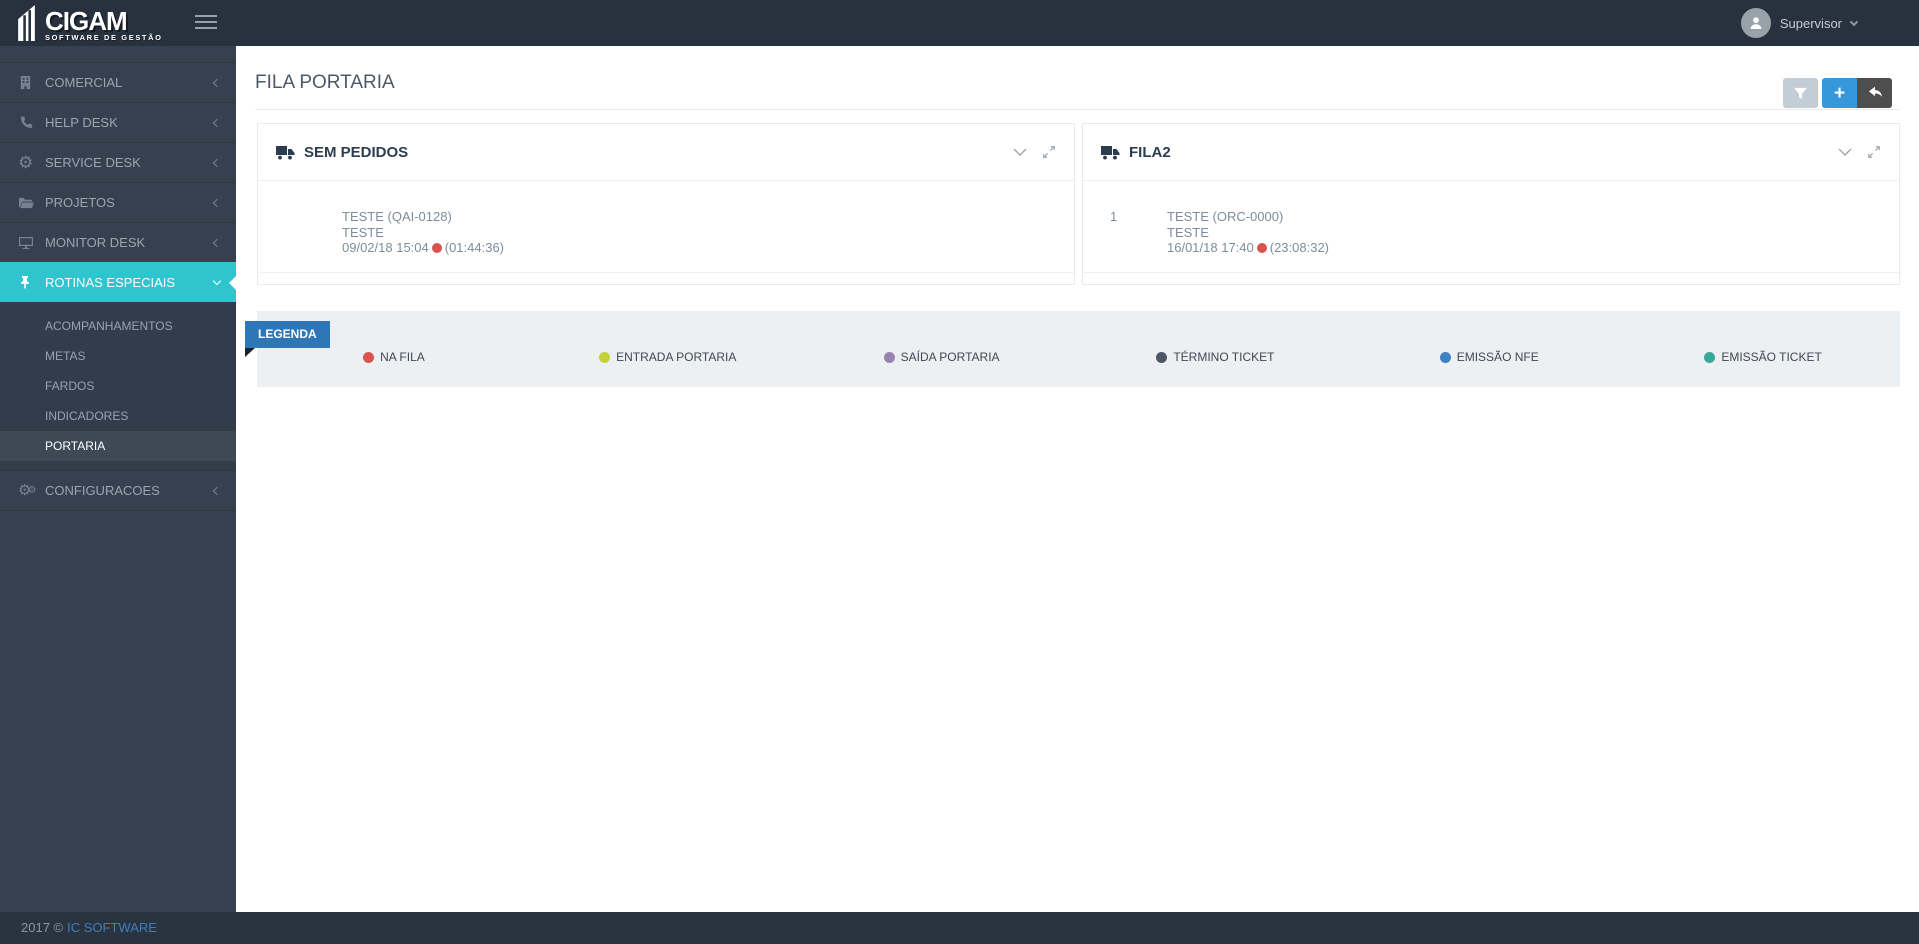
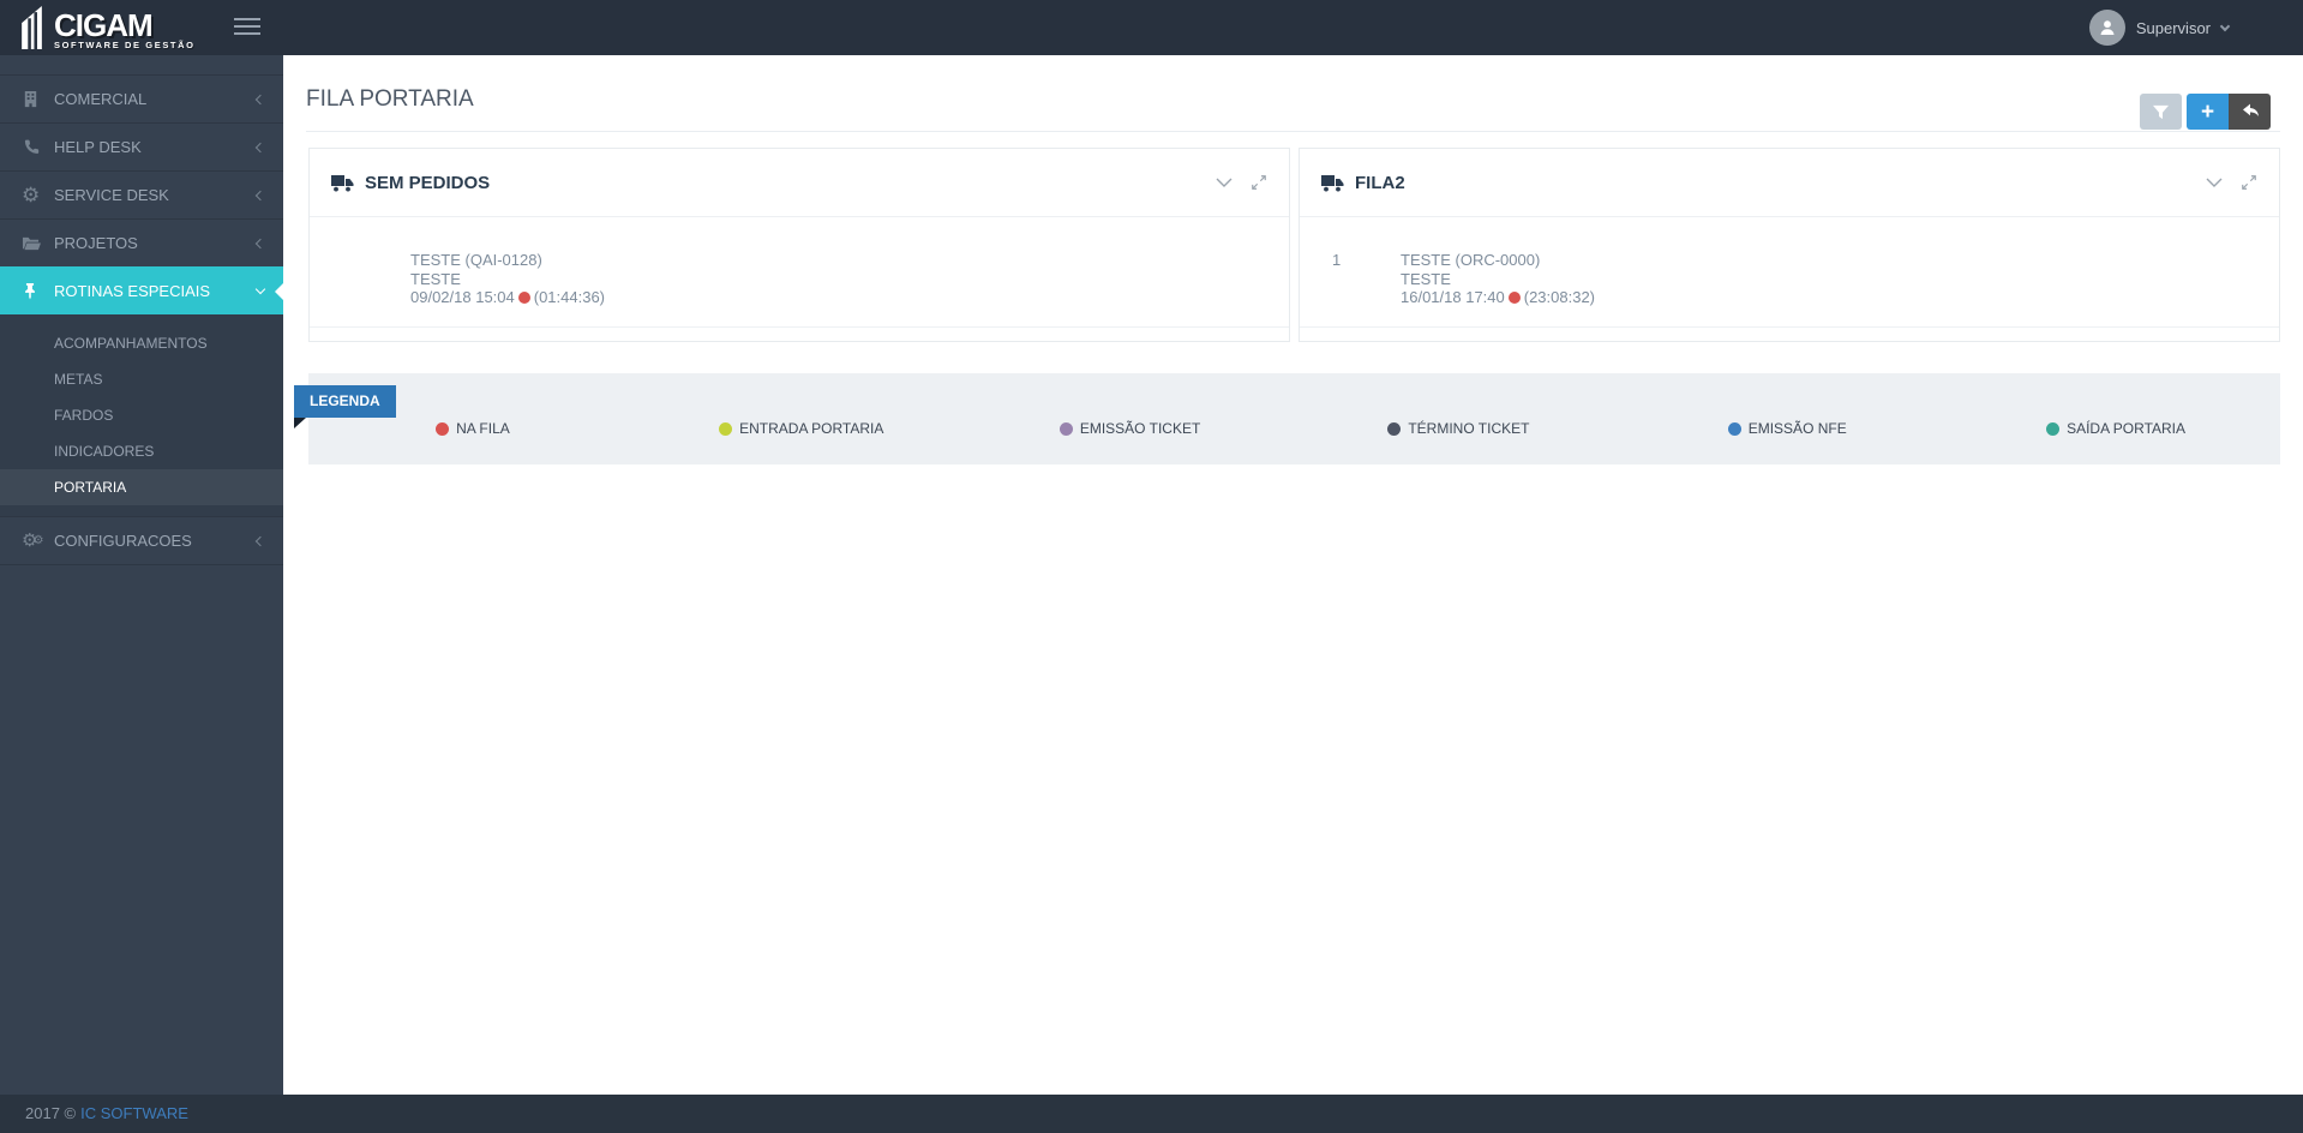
  CIGAM
  SOFTWARE DE GESTÃO
  Supervisor
  COMERCIAL
  HELP DESK
  ⚙
  SERVICE DESK
  PROJETOS
- MONITOR DESK
  ROTINAS ESPECIAIS
  ACOMPANHAMENTOS
  METAS
  FARDOS
  INDICADORES
  PORTARIA
  ⚙
  ⚙
  CONFIGURACOES
  FILA PORTARIA
  +
  SEM PEDIDOS
  TESTE (QAI-0128)
  TESTE
  09/02/18 15:04 (01:44:36)
  FILA2
  1
  TESTE (ORC-0000)
  TESTE
  16/01/18 17:40 (23:08:32)
  LEGENDA
  NA FILA
  ENTRADA PORTARIA
- SAÍDA PORTARIA
+ EMISSÃO TICKET
  TÉRMINO TICKET
  EMISSÃO NFE
- EMISSÃO TICKET
+ SAÍDA PORTARIA
  2017 © IC SOFTWARE
